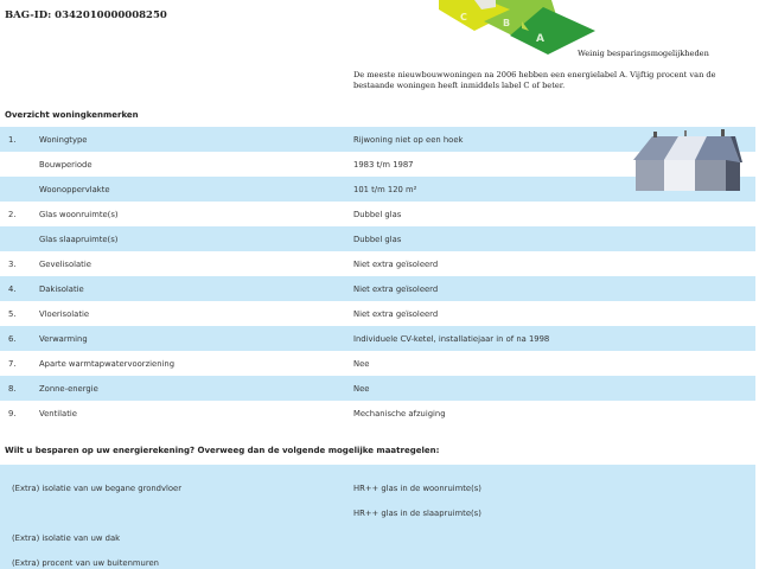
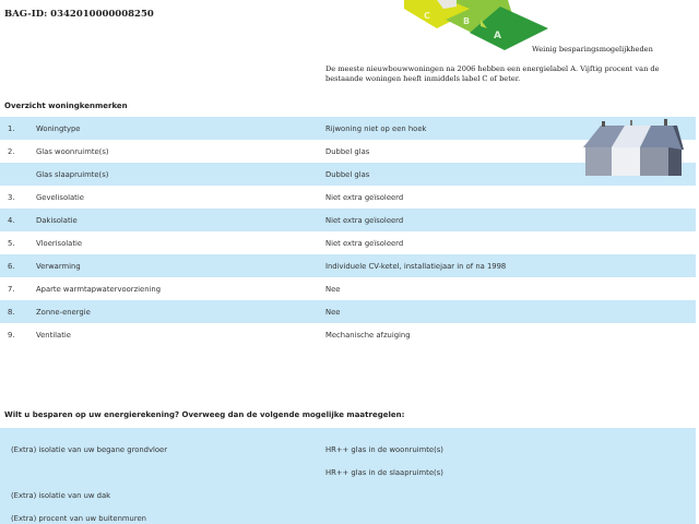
  BAG-ID: 0342010000008250
  C
  B
  A
  Weinig besparingsmogelijkheden
  De meeste nieuwbouwwoningen na 2006 hebben een energielabel A. Vijftig procent van de bestaande woningen heeft inmiddels label C of beter.
  Overzicht woningkenmerken
  1.
  Woningtype
  Rijwoning niet op een hoek
- Bouwperiode
- 1983 t/m 1987
- Woonoppervlakte
- 101 t/m 120 m²
  2.
  Glas woonruimte(s)
  Dubbel glas
  Glas slaapruimte(s)
  Dubbel glas
  3.
  Gevelisolatie
  Niet extra geïsoleerd
  4.
  Dakisolatie
  Niet extra geïsoleerd
  5.
  Vloerisolatie
  Niet extra geïsoleerd
  6.
  Verwarming
  Individuele CV-ketel, installatiejaar in of na 1998
  7.
  Aparte warmtapwatervoorziening
  Nee
  8.
  Zonne-energie
  Nee
  9.
  Ventilatie
  Mechanische afzuiging
  Wilt u besparen op uw energierekening? Overweeg dan de volgende mogelijke maatregelen:
  (Extra) isolatie van uw begane grondvloer
  (Extra) isolatie van uw dak
  (Extra) procent van uw buitenmuren
  HR++ glas in de woonruimte(s)
  HR++ glas in de slaapruimte(s)
